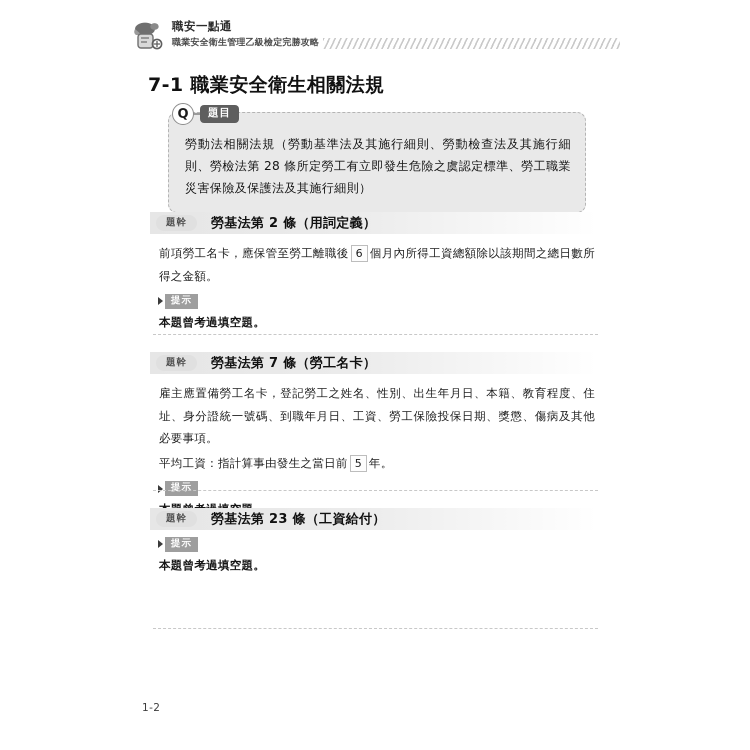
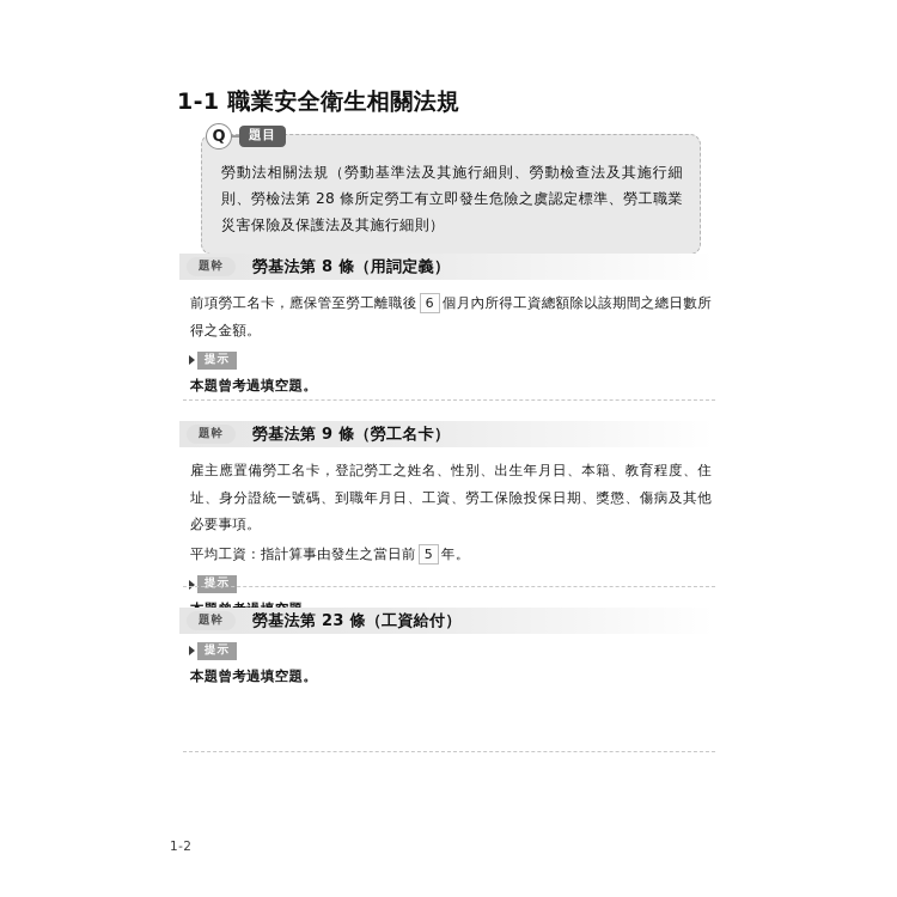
- 職安一點通
- 職業安全衛生管理乙級檢定完勝攻略
- 7-1 職業安全衛生相關法規
+ 1-1 職業安全衛生相關法規
  勞動法相關法規（勞動基準法及其施行細則、勞動檢查法及其施行細則、勞檢法第 28 條所定勞工有立即發生危險之虞認定標準、勞工職業災害保險及保護法及其施行細則）
  Q
  題目
  題幹
- 勞基法第 2 條（用詞定義）
+ 勞基法第 8 條（用詞定義）
  前項勞工名卡，應保管至勞工離職後 6 個月內所得工資總額除以該期間之總日數所得之金額。
  提示
  本題曾考過填空題。
  題幹
- 勞基法第 7 條（勞工名卡）
+ 勞基法第 9 條（勞工名卡）
  雇主應置備勞工名卡，登記勞工之姓名、性別、出生年月日、本籍、教育程度、住址、身分證統一號碼、到職年月日、工資、勞工保險投保日期、獎懲、傷病及其他必要事項。
  平均工資：指計算事由發生之當日前 5 年。
  提示
  題幹
  勞基法第 23 條（工資給付）
  提示
  本題曾考過填空題。
  1-2
